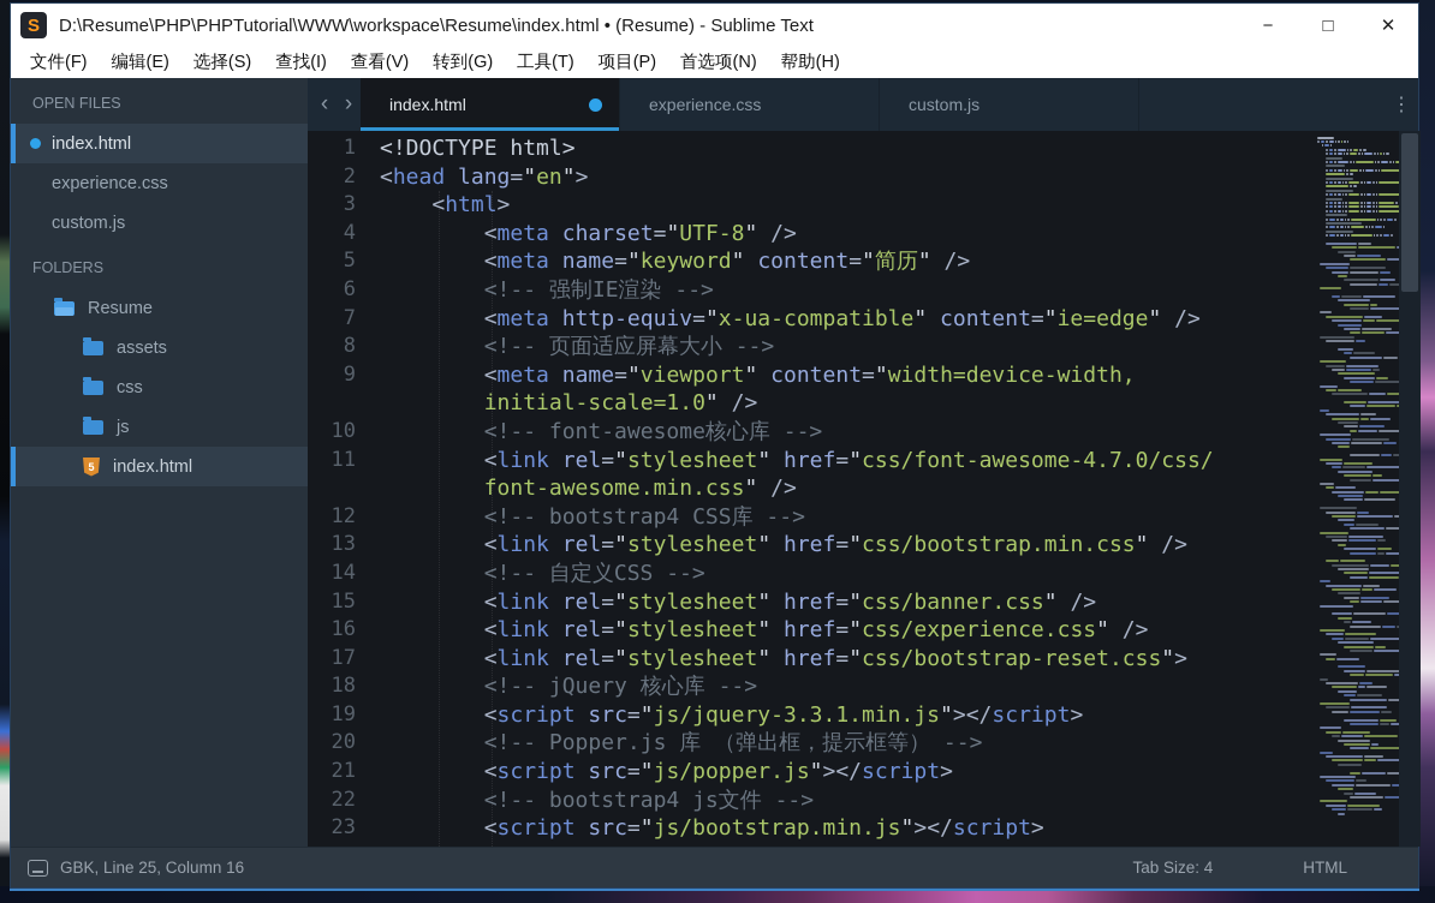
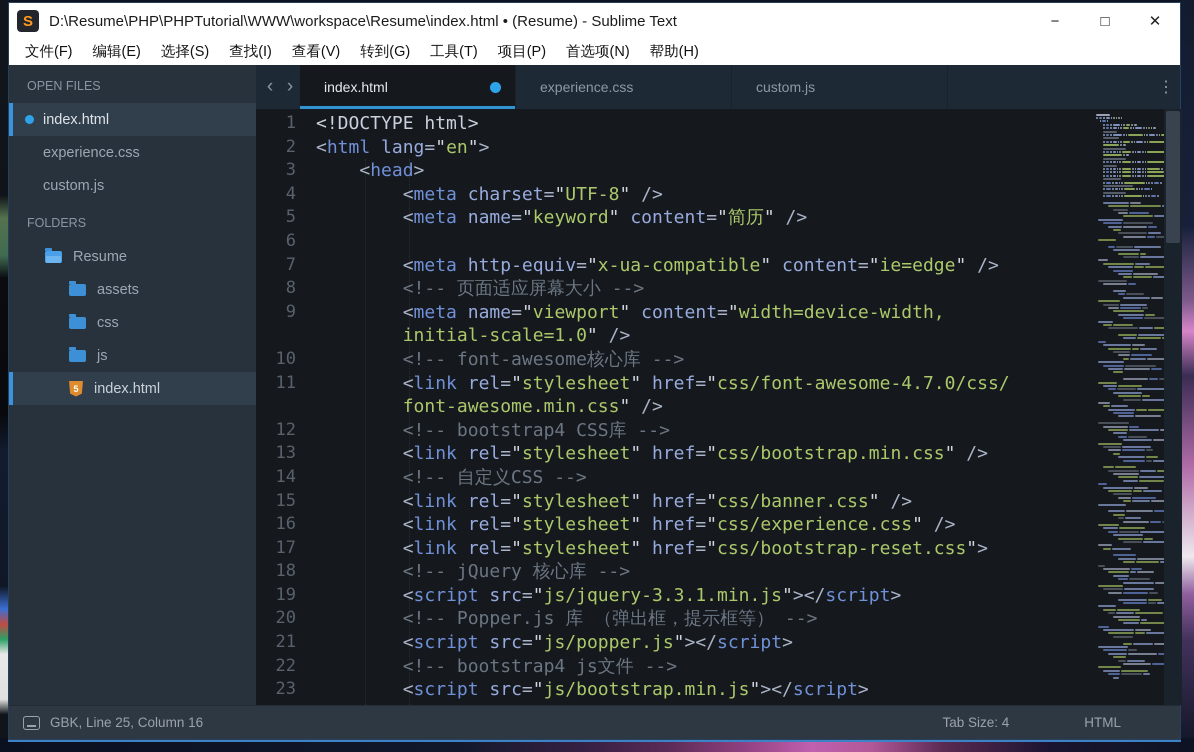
  S
  D:\Resume\PHP\PHPTutorial\WWW\workspace\Resume\index.html • (Resume) - Sublime Text
  −
  □
  ✕
  文件(F)
  编辑(E)
  选择(S)
  查找(I)
  查看(V)
  转到(G)
  工具(T)
  项目(P)
  首选项(N)
  帮助(H)
  OPEN FILES
  index.html
  experience.css
  custom.js
  FOLDERS
  Resume
  assets
  css
  js
  5
  index.html
  ‹
  ›
  index.html
  experience.css
  custom.js
  ⋮
  1
  <!DOCTYPE html>
  2
- <head lang="en">
+ <html lang="en">
  3
- <html>
+ <head>
  4
  <meta charset="UTF-8" />
  5
  <meta name="keyword" content="简历" />
  6
- <!-- 强制IE渲染 -->
  7
  <meta http-equiv="x-ua-compatible" content="ie=edge" />
  8
  <!-- 页面适应屏幕大小 -->
  9
  <meta name="viewport" content="width=device-width,
  initial-scale=1.0" />
  10
  <!-- font-awesome核心库 -->
  11
  <link rel="stylesheet" href="css/font-awesome-4.7.0/css/
  font-awesome.min.css" />
  12
  <!-- bootstrap4 CSS库 -->
  13
  <link rel="stylesheet" href="css/bootstrap.min.css" />
  14
  <!-- 自定义CSS -->
  15
  <link rel="stylesheet" href="css/banner.css" />
  16
  <link rel="stylesheet" href="css/experience.css" />
  17
  <link rel="stylesheet" href="css/bootstrap-reset.css">
  18
  <!-- jQuery 核心库 -->
  19
  <script src="js/jquery-3.3.1.min.js"></script>
  20
  <!-- Popper.js 库 （弹出框，提示框等） -->
  21
  <script src="js/popper.js"></script>
  22
  <!-- bootstrap4 js文件 -->
  23
  <script src="js/bootstrap.min.js"></script>
  GBK, Line 25, Column 16
  Tab Size: 4
  HTML
